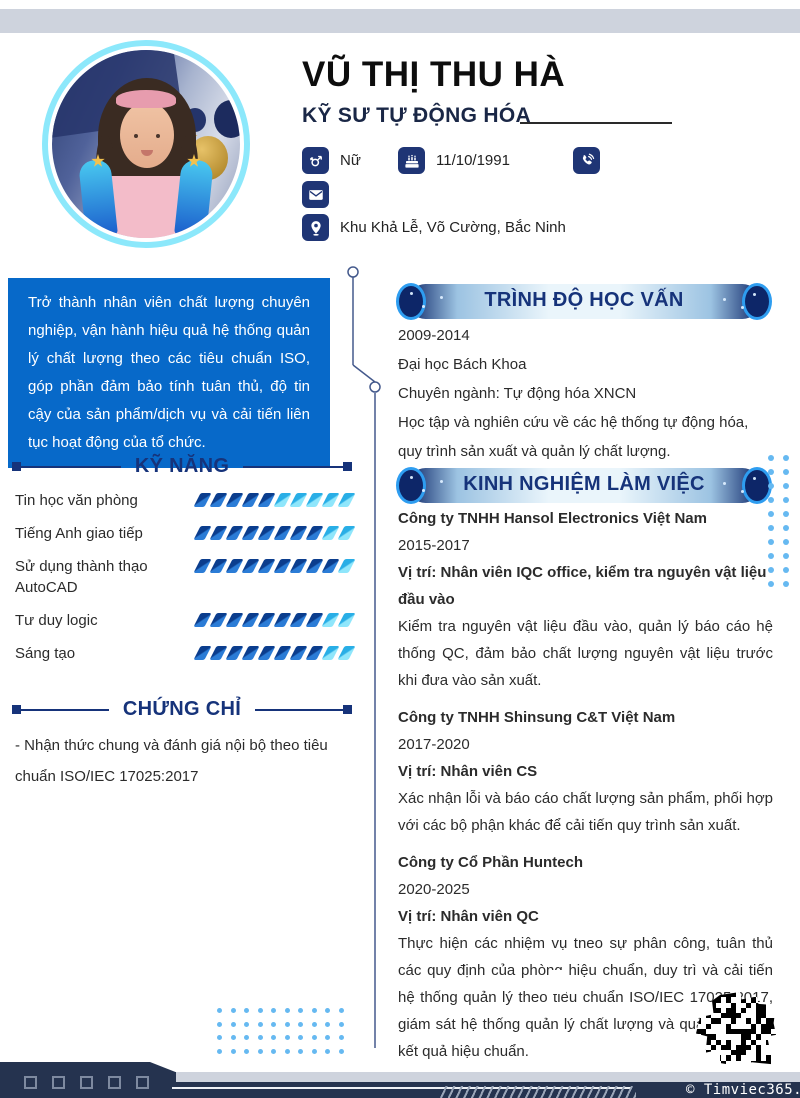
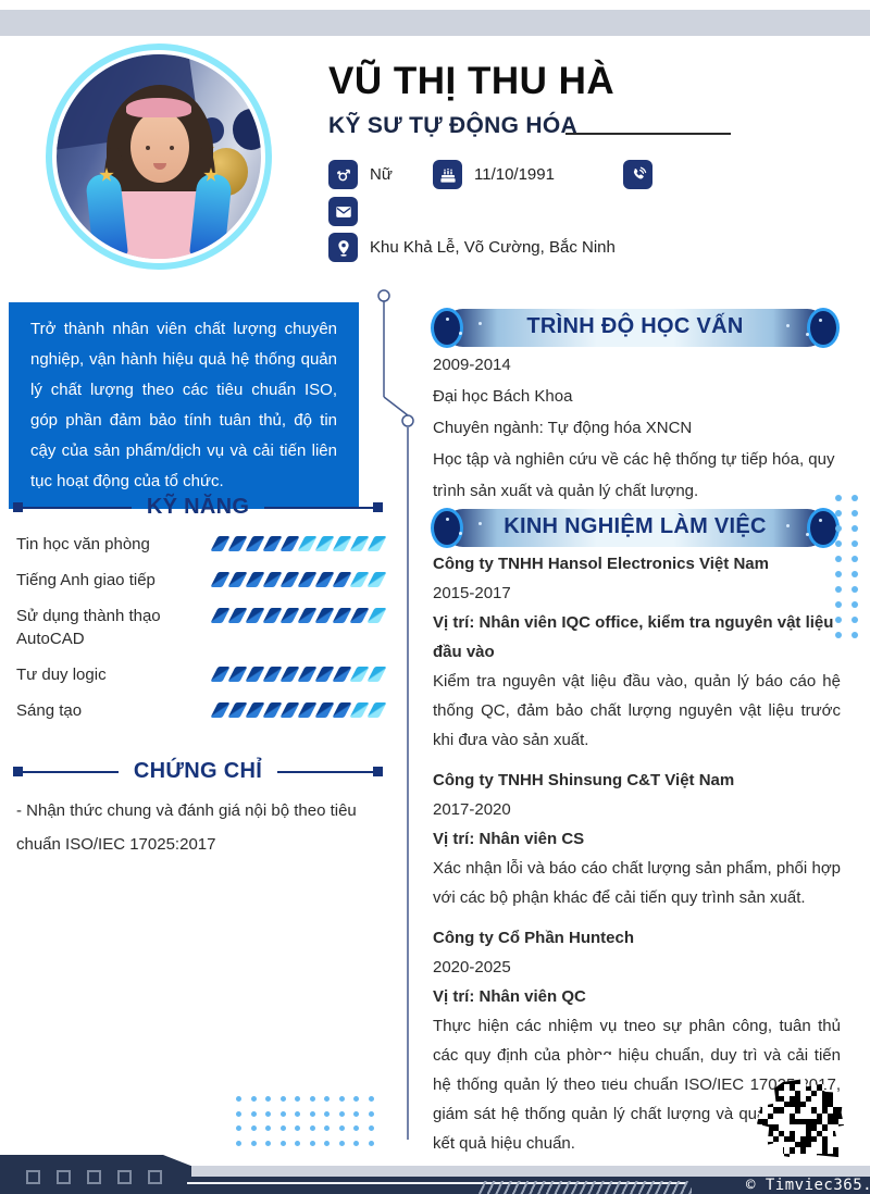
  VŨ THỊ THU HÀ
  KỸ SƯ TỰ ĐỘNG HÓA
  Nữ
  11/10/1991
  Khu Khả Lễ, Võ Cường, Bắc Ninh
  Trở thành nhân viên chất lượng chuyên nghiệp, vận hành hiệu quả hệ thống quản lý chất lượng theo các tiêu chuẩn ISO, góp phần đảm bảo tính tuân thủ, độ tin cậy của sản phẩm/dịch vụ và cải tiến liên tục hoạt động của tổ chức.
  KỸ NĂNG
  Tin học văn phòng
  Tiếng Anh giao tiếp
  Sử dụng thành thạo AutoCAD
  Tư duy logic
  Sáng tạo
  CHỨNG CHỈ
  - Nhận thức chung và đánh giá nội bộ theo tiêu chuẩn ISO/IEC 17025:2017
  TRÌNH ĐỘ HỌC VẤN
  2009-2014
  Đại học Bách Khoa
  Chuyên ngành: Tự động hóa XNCN
- Học tập và nghiên cứu về các hệ thống tự động hóa, quy trình sản xuất và quản lý chất lượng.
+ Học tập và nghiên cứu về các hệ thống tự tiếp hóa, quy trình sản xuất và quản lý chất lượng.
  KINH NGHIỆM LÀM VIỆC
  Công ty TNHH Hansol Electronics Việt Nam
  2015-2017
  Vị trí: Nhân viên IQC office, kiểm tra nguyên vật liệu đầu vào
  Kiểm tra nguyên vật liệu đầu vào, quản lý báo cáo hệ thống QC, đảm bảo chất lượng nguyên vật liệu trước khi đưa vào sản xuất.
  Công ty TNHH Shinsung C&T Việt Nam
  2017-2020
  Vị trí: Nhân viên CS
  Xác nhận lỗi và báo cáo chất lượng sản phẩm, phối hợp với các bộ phận khác để cải tiến quy trình sản xuất.
  Công ty Cổ Phần Huntech
  2020-2025
  Vị trí: Nhân viên QC
  Thực hiện các nhiệm vụ theo sự phân công, tuân thủ các quy định của phò hiệu chuẩn, duy trì và cải tiến hệ thống quản lý theo tiêu chuẩn ISO/IEC 17007, giám sát hệ thống quản lý chất lượng và qu kết quả hiệu chuẩn.
  © Timviec365.
